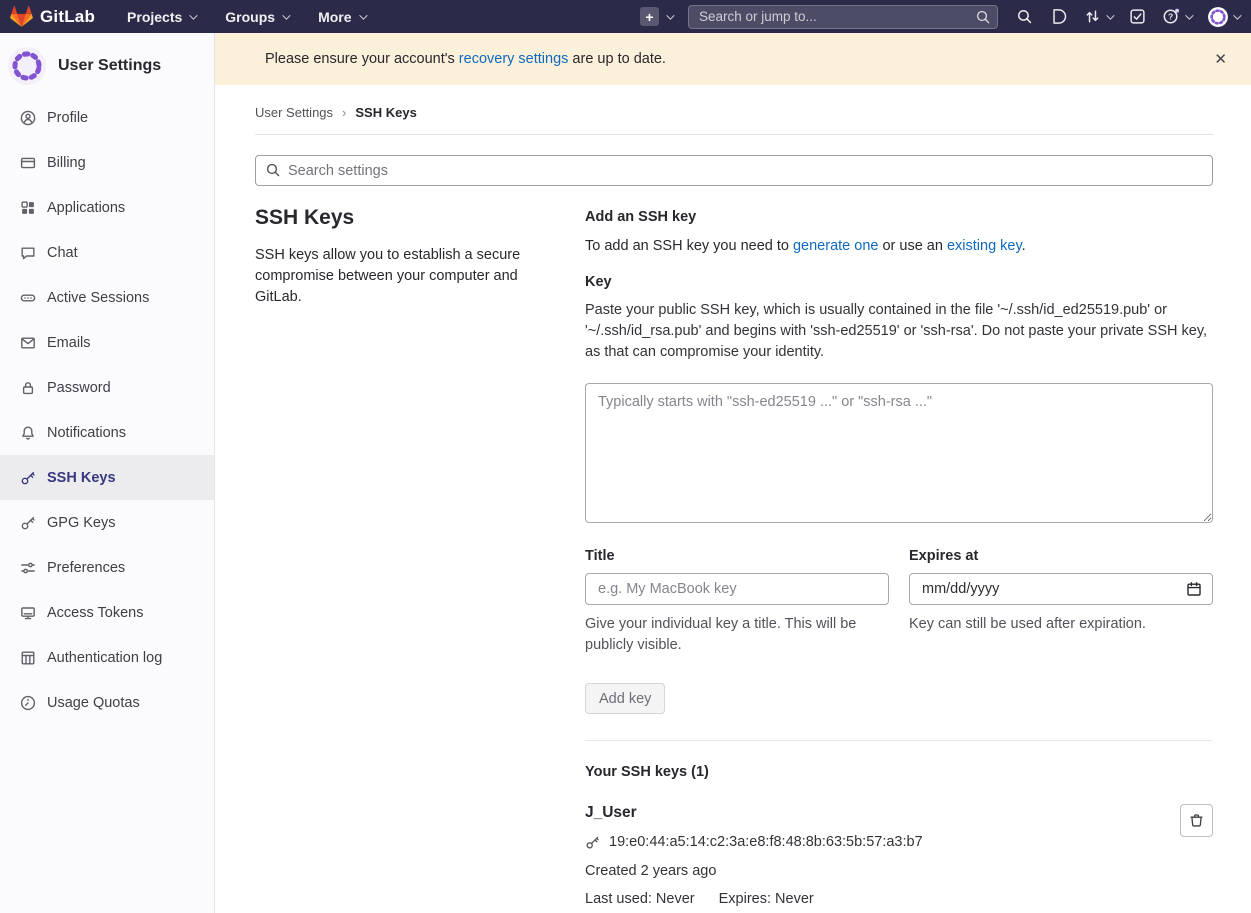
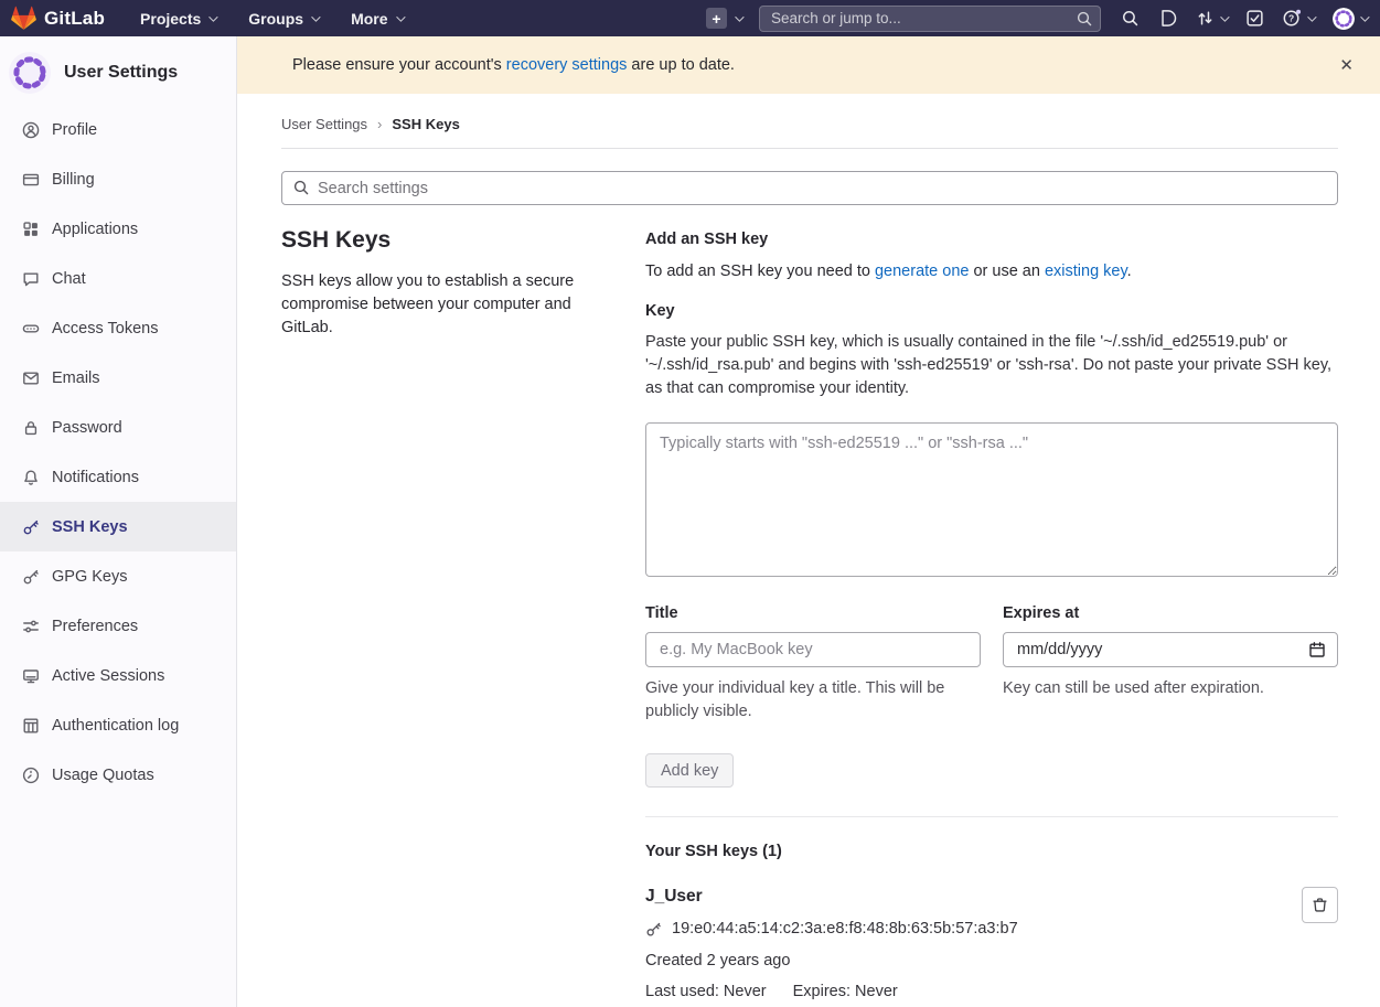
  GitLab
  Projects
  Groups
  More
  +
  Search or jump to...
  ?
  User Settings
  Profile
  Billing
  Applications
  Chat
- Active Sessions
+ Access Tokens
  Emails
  Password
  Notifications
  SSH Keys
  GPG Keys
  Preferences
- Access Tokens
+ Active Sessions
  Authentication log
  Usage Quotas
  Please ensure your account's recovery settings are up to date.
  ✕
  User Settings
  ›
  SSH Keys
  Search settings
  SSH Keys
  SSH keys allow you to establish a secure compromise between your computer and GitLab.
  Add an SSH key
  To add an SSH key you need to generate one or use an existing key.
  Key
  Paste your public SSH key, which is usually contained in the file '~/.ssh/id_ed25519.pub' or '~/.ssh/id_rsa.pub' and begins with 'ssh-ed25519' or 'ssh-rsa'. Do not paste your private SSH key, as that can compromise your identity.
  Typically starts with "ssh-ed25519 ..." or "ssh-rsa ..."
  Title
  e.g. My MacBook key
  Give your individual key a title. This will be publicly visible.
  Expires at
  mm/dd/yyyy
  Key can still be used after expiration.
  Add key
  Your SSH keys (1)
  J_User
  19:e0:44:a5:14:c2:3a:e8:f8:48:8b:63:5b:57:a3:b7
  Created 2 years ago
  Last used: Never
  Expires: Never
